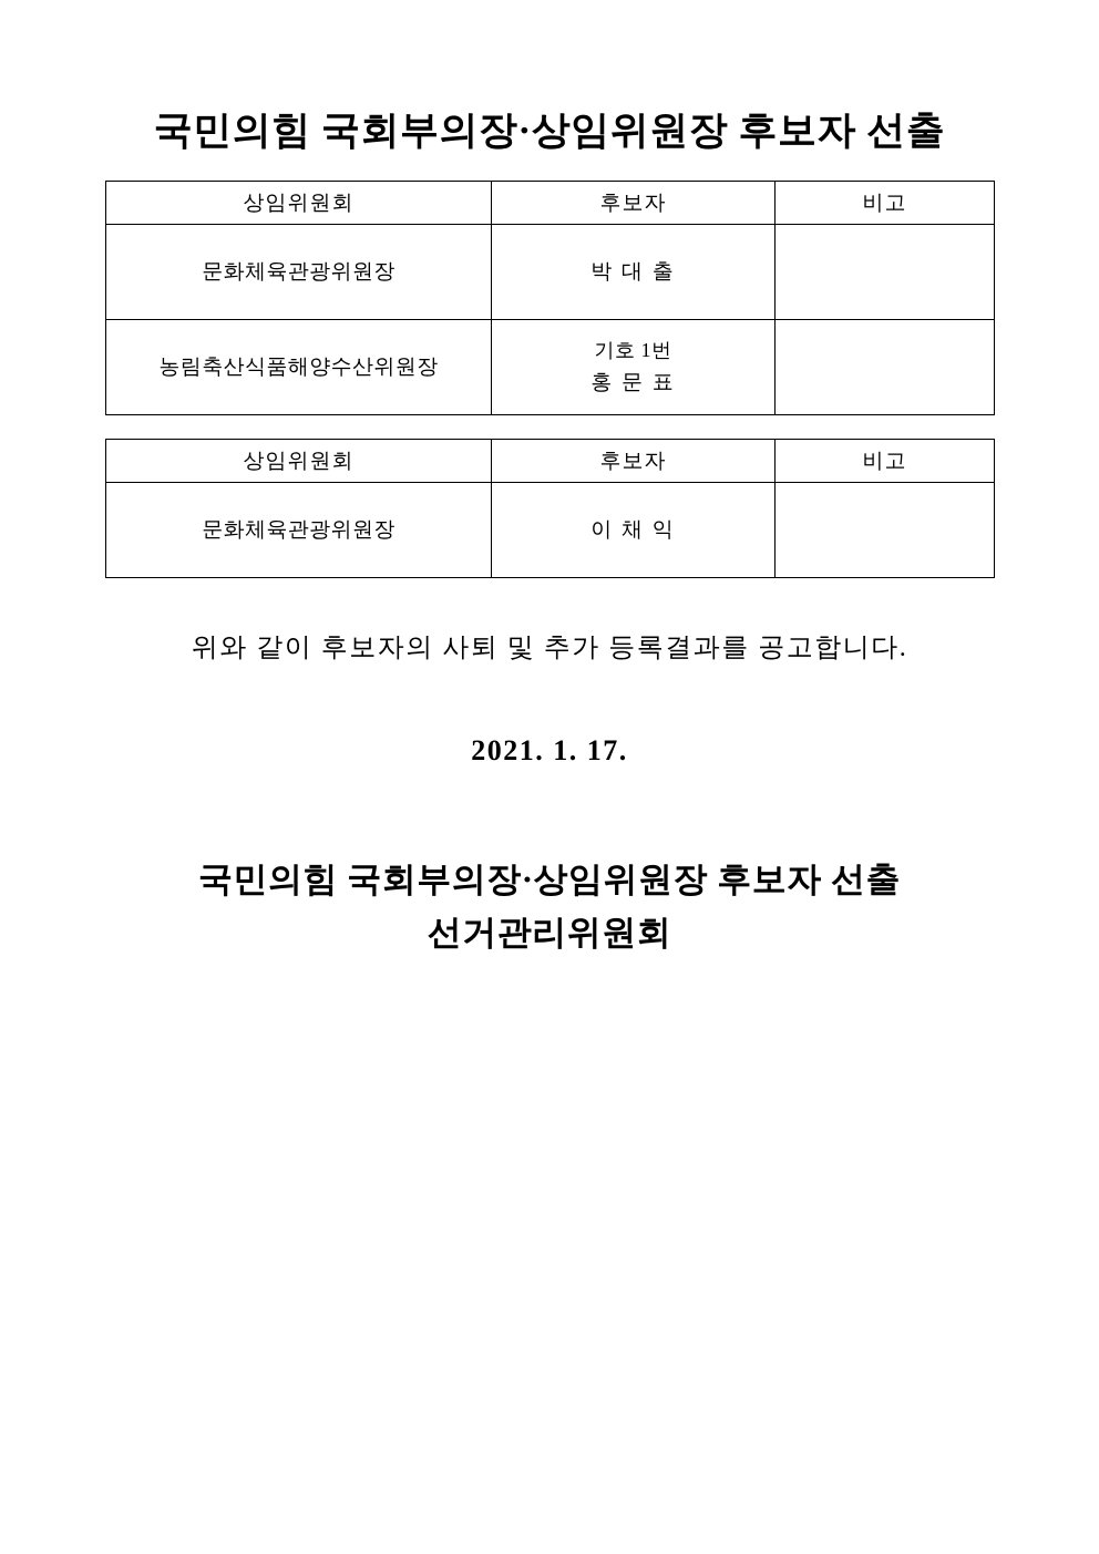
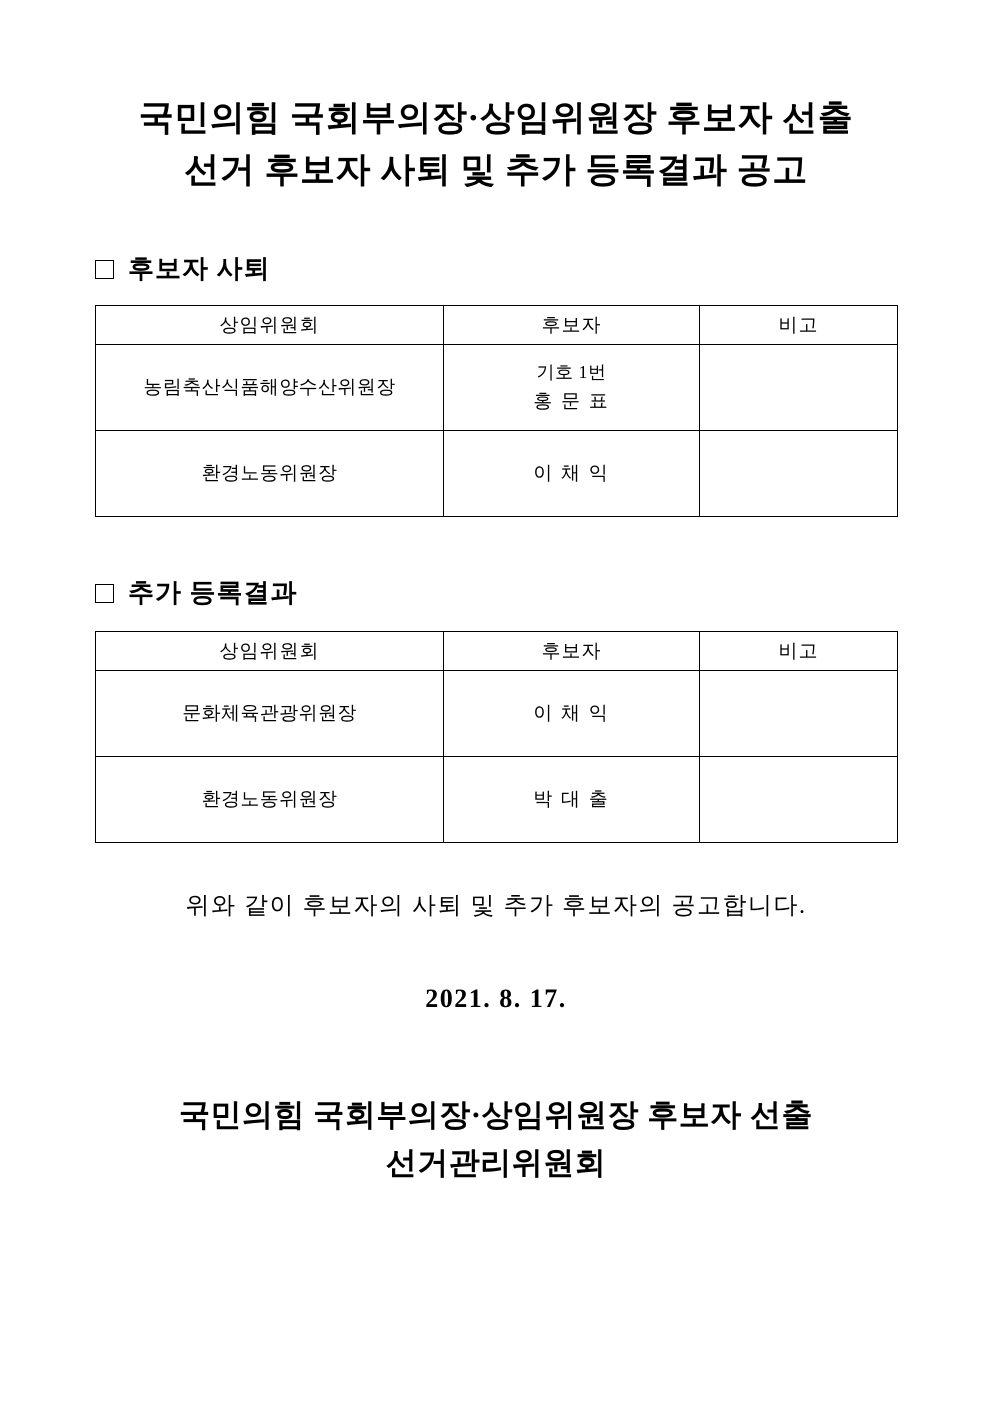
  국민의힘 국회부의장·상임위원장 후보자 선출
+ 선거 후보자 사퇴 및 추가 등록결과 공고
+ 후보자 사퇴
  상임위원회	후보자	비고
- 문화체육관광위원장	박 대 출
  농림축산식품해양수산위원장	기호 1번 홍 문 표
+ 환경노동위원장	이 채 익
+ 추가 등록결과
  상임위원회	후보자	비고
  문화체육관광위원장	이 채 익
+ 환경노동위원장	박 대 출
- 위와 같이 후보자의 사퇴 및 추가 등록결과를 공고합니다.
+ 위와 같이 후보자의 사퇴 및 추가 후보자의 공고합니다.
- 2021. 1. 17.
+ 2021. 8. 17.
  국민의힘 국회부의장·상임위원장 후보자 선출
  선거관리위원회
